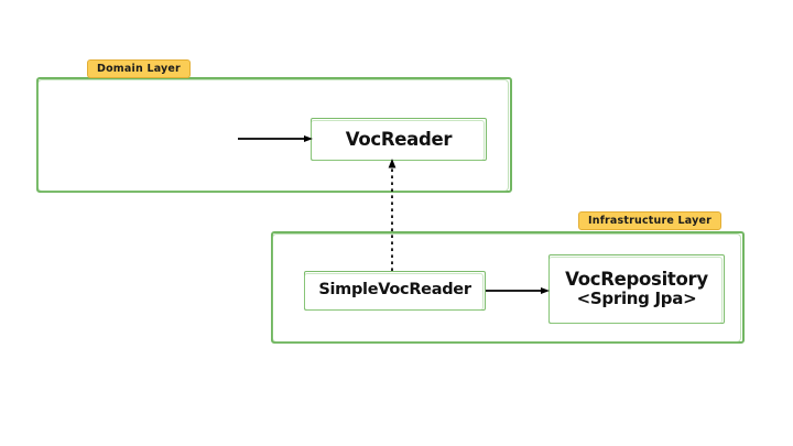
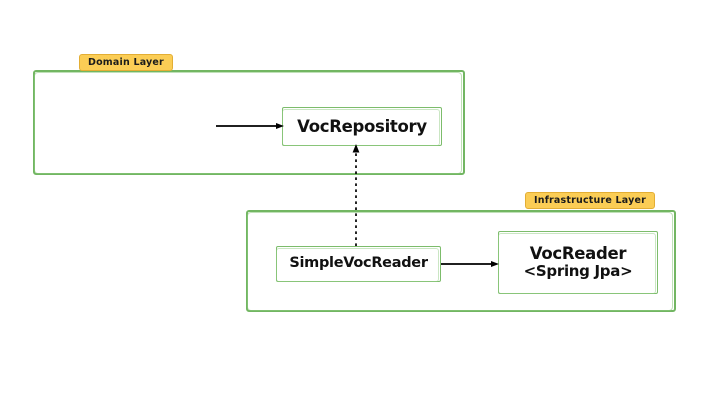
  Domain Layer
- VocReader
+ VocRepository
  Infrastructure Layer
  SimpleVocReader
- VocRepository
+ VocReader
  <Spring Jpa>
